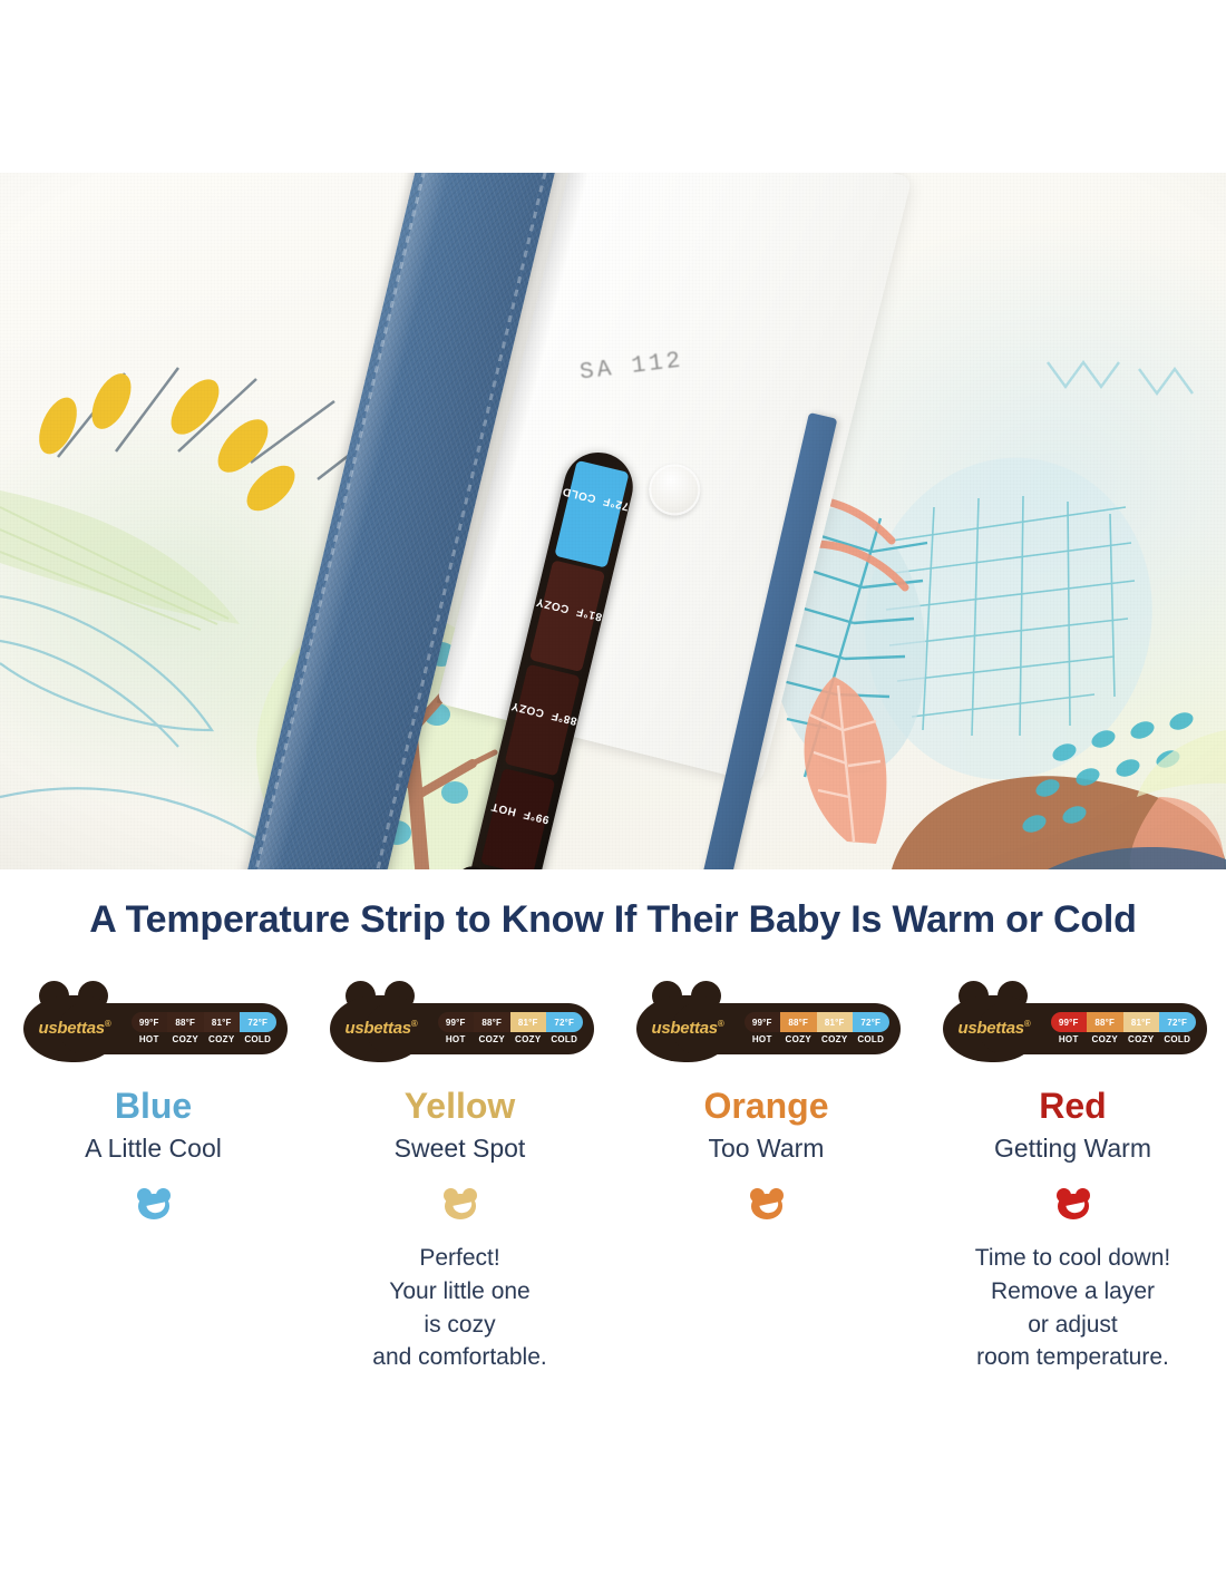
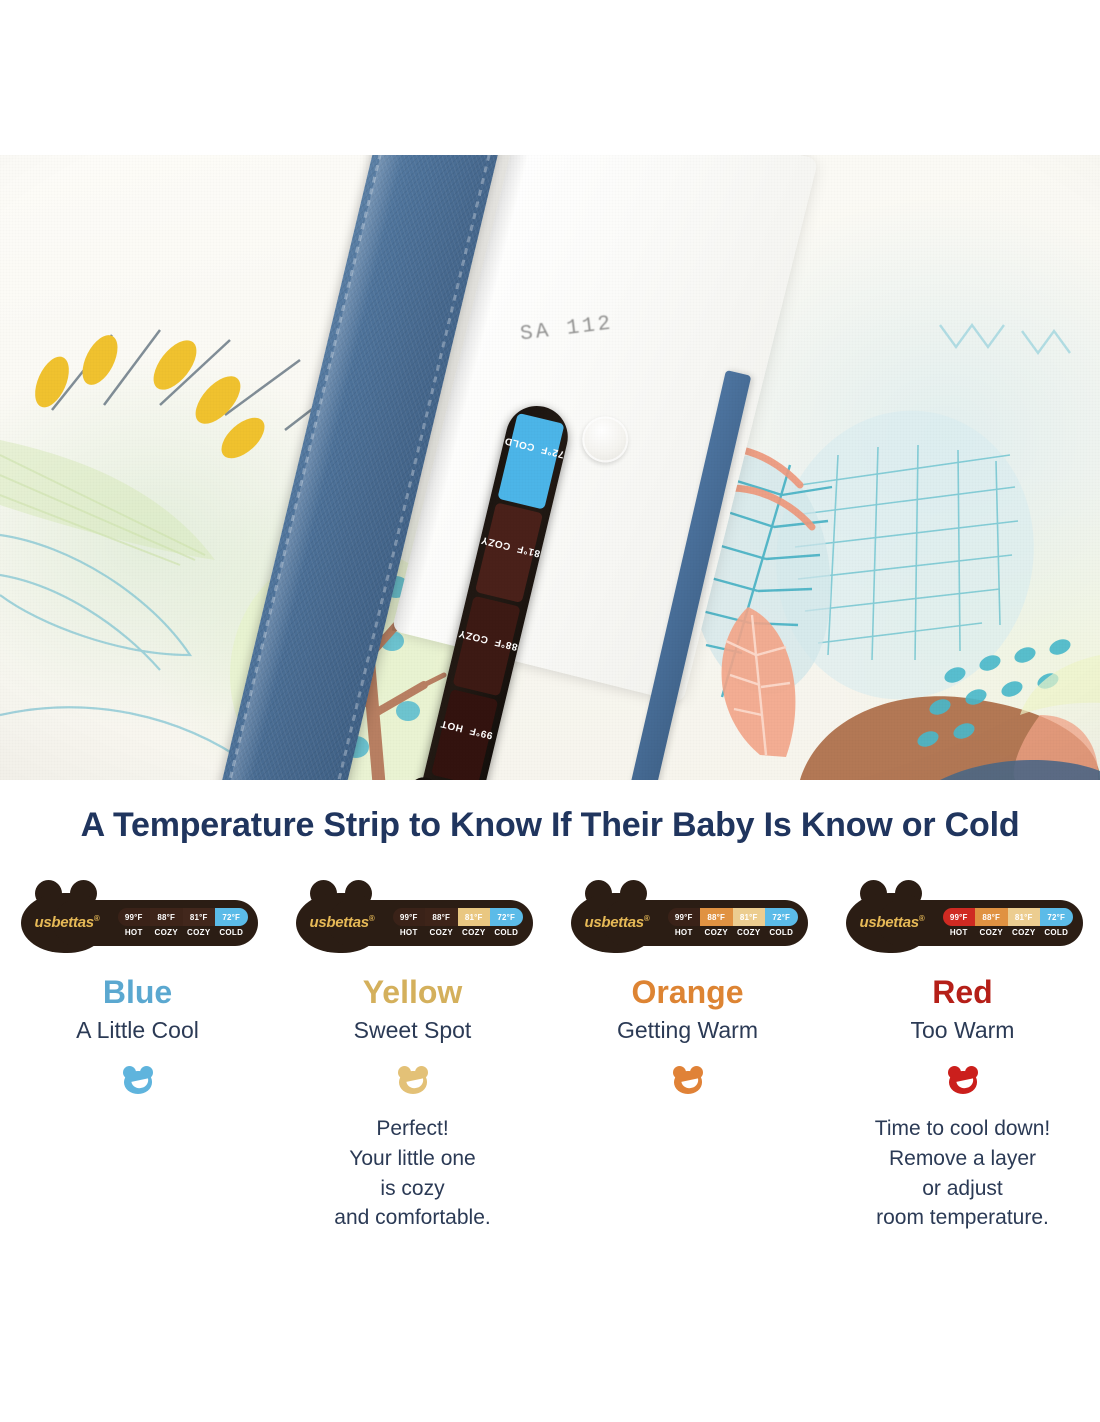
- A Temperature Strip to Know If Their Baby Is Warm or Cold
+ A Temperature Strip to Know If Their Baby Is Know or Cold
  usbettas®
  99°F
  88°F
  81°F
  72°F
  HOT
  COZY
  COZY
  COLD
  Blue
  A Little Cool
  usbettas®
  99°F
  88°F
  81°F
  72°F
  HOT
  COZY
  COZY
  COLD
  Yellow
  Sweet Spot
  Perfect!
  Your little one
  is cozy
  and comfortable.
  usbettas®
  99°F
  88°F
  81°F
  72°F
  HOT
  COZY
  COZY
  COLD
  Orange
- Too Warm
+ Getting Warm
  usbettas®
  99°F
  88°F
  81°F
  72°F
  HOT
  COZY
  COZY
  COLD
  Red
- Getting Warm
+ Too Warm
  Time to cool down!
  Remove a layer
  or adjust
  room temperature.
